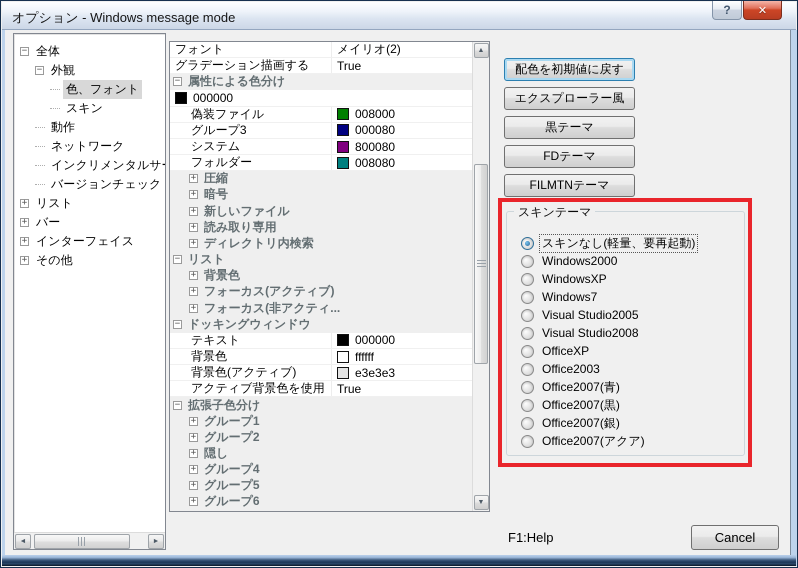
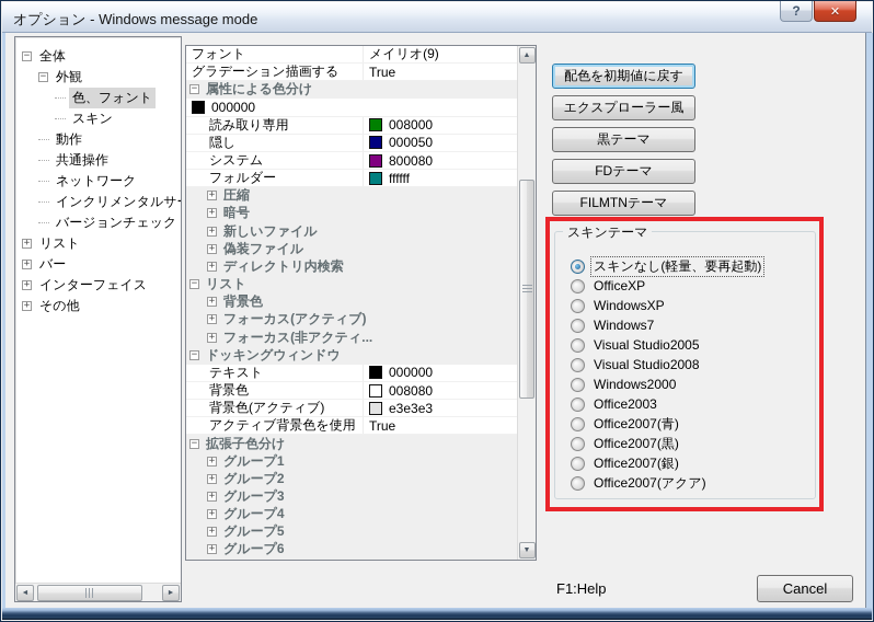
  オプション - Windows message mode
  ?
  ✕
  −
  全体
  −
  外観
  色、フォント
  スキン
  動作
+ 共通操作
  ネットワーク
  インクリメンタルサ
  バージョンチェック
  +
  リスト
  +
  バー
  +
  インターフェイス
  +
  その他
  フォント
- メイリオ(2)
+ メイリオ(9)
  グラデーション描画する
  True
  −
  属性による色分け
  000000
- 偽装ファイル
+ 読み取り専用
  008000
- グループ3
+ 隠し
- 000080
+ 000050
  システム
  800080
  フォルダー
- 008080
+ ffffff
  +
  圧縮
  +
  暗号
  +
  新しいファイル
  +
- 読み取り専用
+ 偽装ファイル
  +
  ディレクトリ内検索
  −
  リスト
  +
  背景色
  +
  フォーカス(アクティブ)
  +
  フォーカス(非アクティ...
  −
  ドッキングウィンドウ
  テキスト
  000000
  背景色
- ffffff
+ 008080
  背景色(アクティブ)
  e3e3e3
  アクティブ背景色を使用
  True
  −
  拡張子色分け
  +
  グループ1
  +
  グループ2
  +
- 隠し
+ グループ3
  +
  グループ4
  +
  グループ5
  +
  グループ6
  配色を初期値に戻す
  エクスプローラー風
  黒テーマ
  FDテーマ
  FILMTNテーマ
  スキンテーマ
  スキンなし(軽量、要再起動)
- Windows2000
+ OfficeXP
  WindowsXP
  Windows7
  Visual Studio2005
  Visual Studio2008
- OfficeXP
+ Windows2000
  Office2003
  Office2007(青)
  Office2007(黒)
  Office2007(銀)
  Office2007(アクア)
  F1:Help
  Cancel
